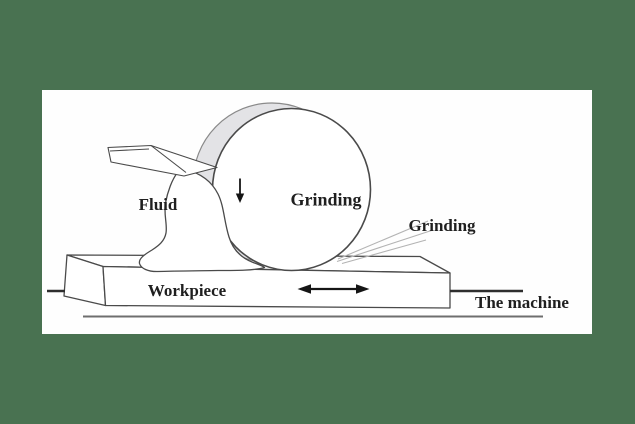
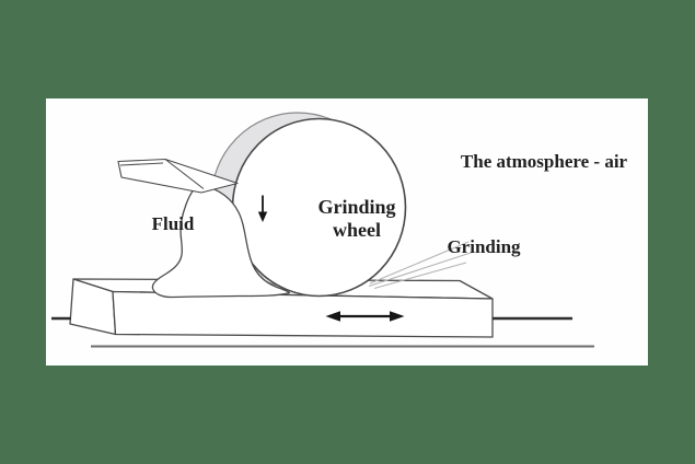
  Fluid
  Grinding
+ wheel
+ The atmosphere - air
  Grinding
- Workpiece
- The machine
